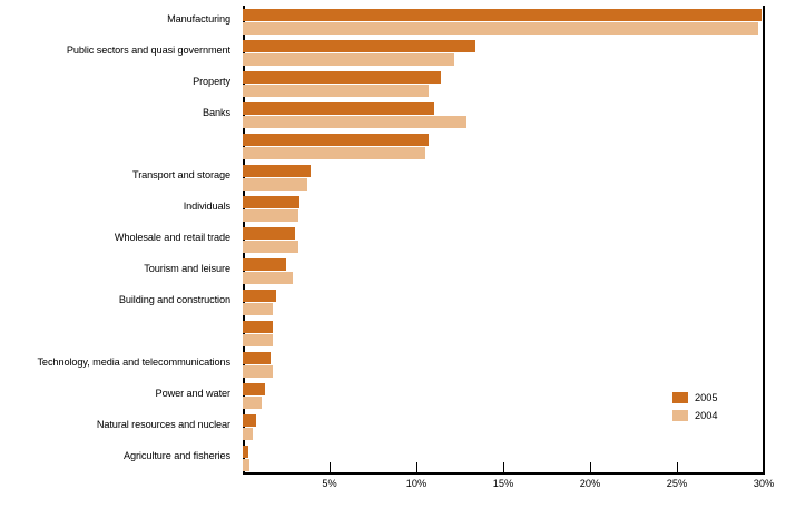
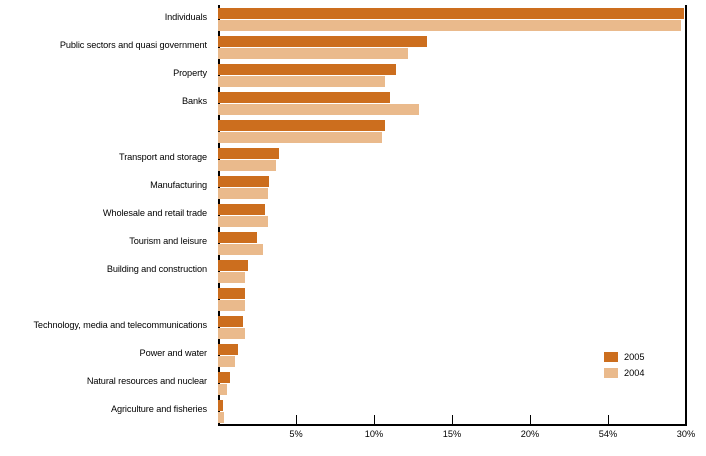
- Manufacturing
+ Individuals
  Public sectors and quasi government
  Property
  Banks
  Transport and storage
- Individuals
+ Manufacturing
  Wholesale and retail trade
  Tourism and leisure
  Building and construction
  Technology, media and telecommunications
  Power and water
  Natural resources and nuclear
  Agriculture and fisheries
  2005
  2004
  5%
  10%
  15%
  20%
- 25%
+ 54%
  30%
